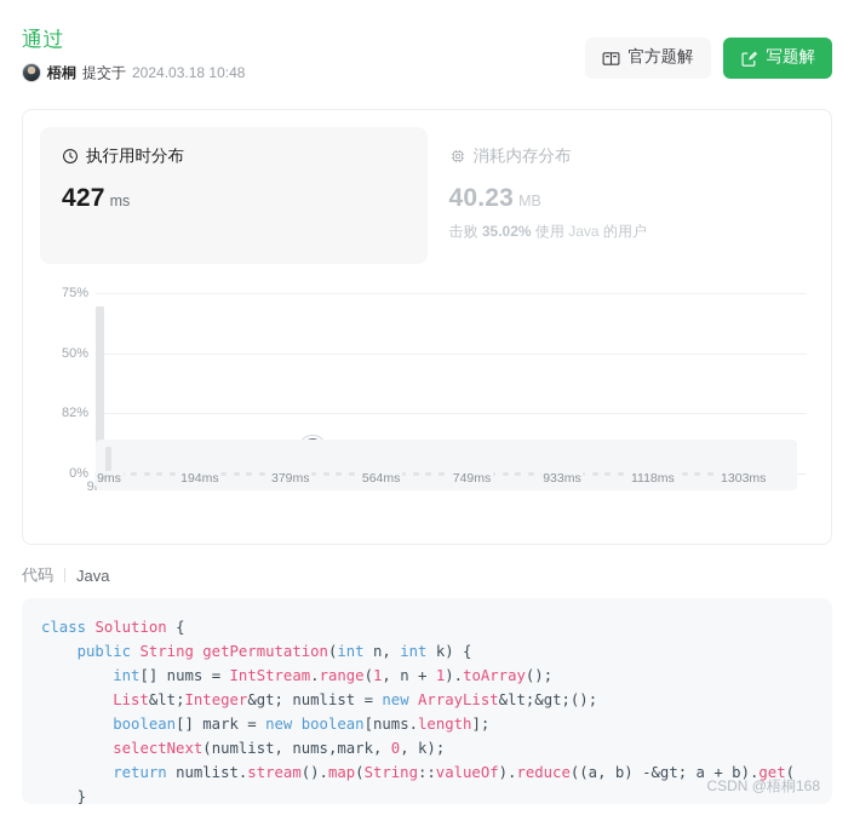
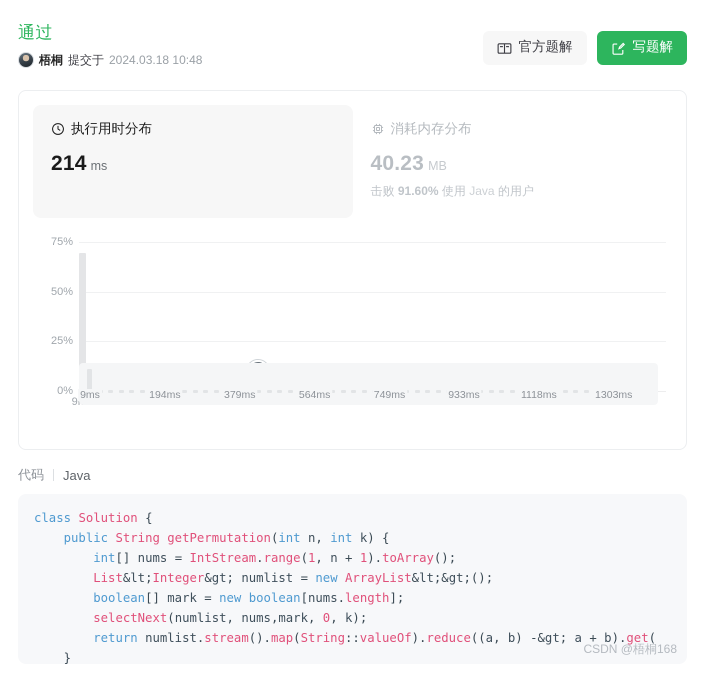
  通过
  梧桐
  提交于
  2024.03.18 10:48
  官方题解
  写题解
  执行用时分布
- 427 ms
+ 214 ms
  消耗内存分布
  40.23 MB
- 击败 35.02% 使用 Java 的用户
+ 击败 91.60% 使用 Java 的用户
  0%
- 82%
+ 25%
  50%
  75%
  9ms
  194ms
  379ms
  564ms
  749ms
  933ms
  1118ms
  1303ms
  代码
  Java
  class Solution {
  public String getPermutation(int n, int k) {
  int[] nums = IntStream.range(1, n + 1).toArray();
  List&lt;Integer&gt; numlist = new ArrayList&lt;&gt;();
  boolean[] mark = new boolean[nums.length];
  selectNext(numlist, nums,mark, 0, k);
  return numlist.stream().map(String::valueOf).reduce((a, b) -&gt; a + b).get(
  }
  CSDN @梧桐168
